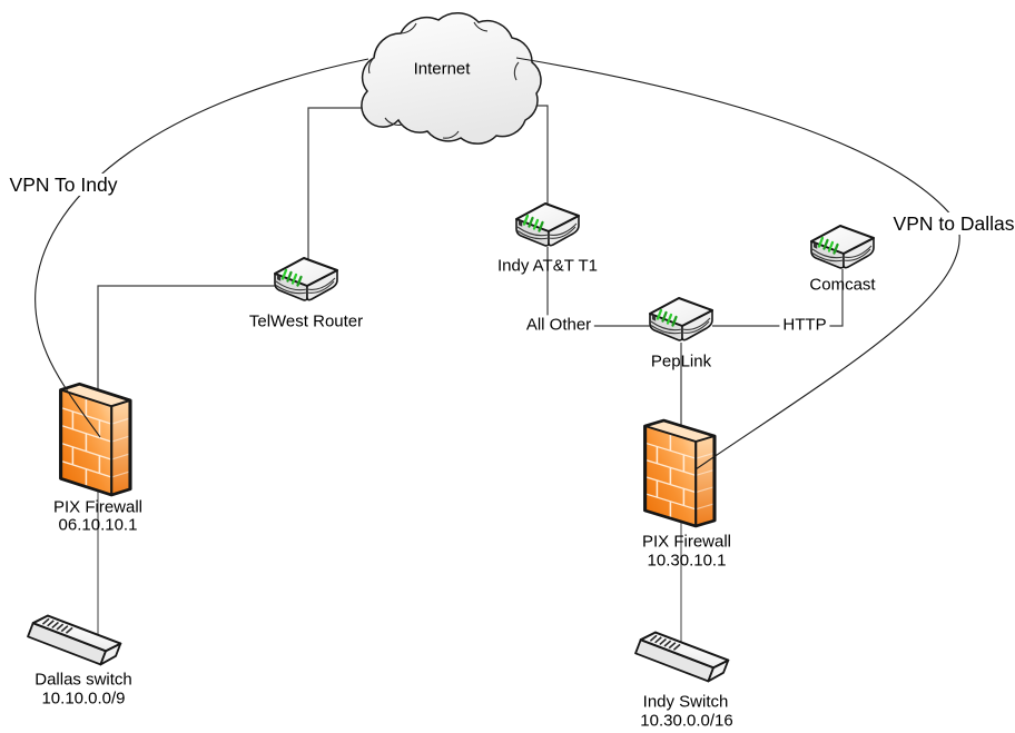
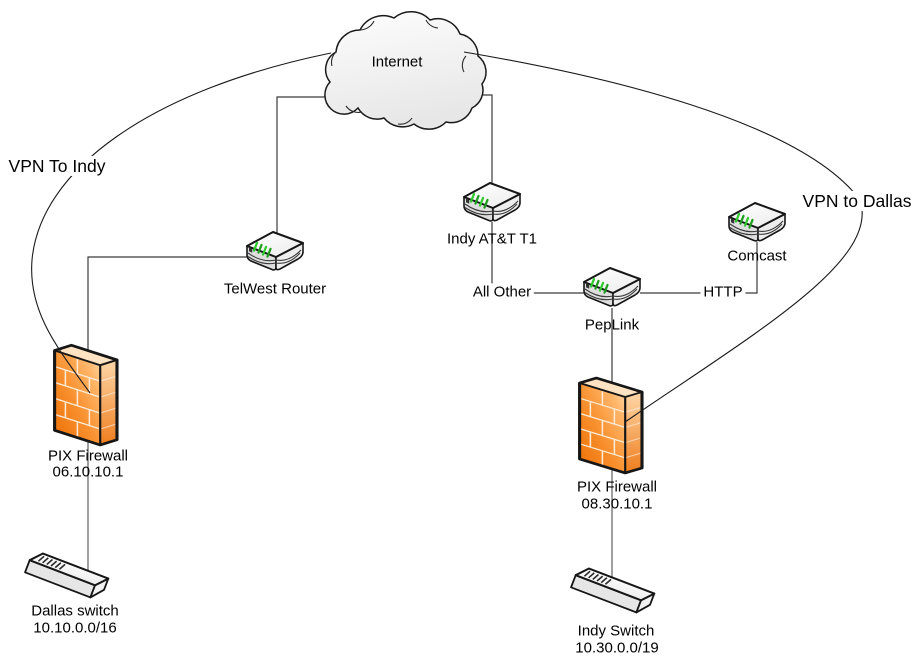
  Internet
  TelWest Router
  Indy AT&T T1
  Comcast
  PepLink
  All Other
  HTTP
  VPN To Indy
  VPN to Dallas
  PIX Firewall
  06.10.10.1
  PIX Firewall
- 10.30.10.1
+ 08.30.10.1
  Dallas switch
- 10.10.0.0/9
+ 10.10.0.0/16
  Indy Switch
- 10.30.0.0/16
+ 10.30.0.0/19
